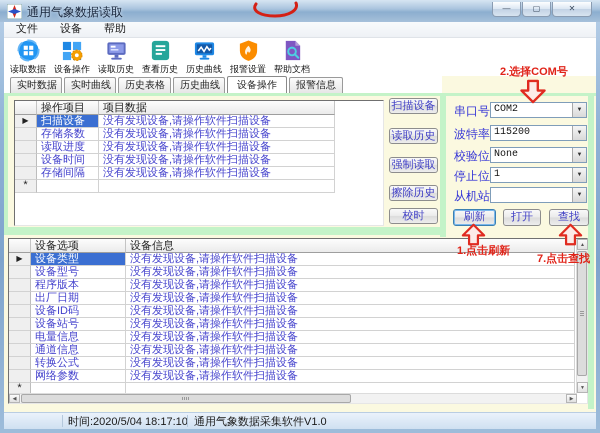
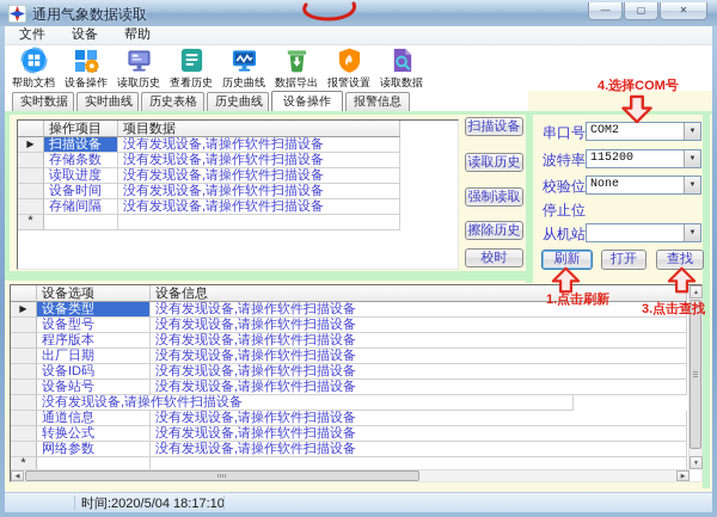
  通用气象数据读取
  —
  ▢
  ✕
  文件
  设备
  帮助
- 读取数据
+ 帮助文档
  设备操作
  读取历史
  查看历史
  历史曲线
+ 数据导出
  报警设置
- 帮助文档
+ 读取数据
  实时数据
  实时曲线
  历史表格
  历史曲线
  设备操作
  报警信息
  操作项目
  项目数据
  ▶
  扫描设备
  没有发现设备,请操作软件扫描设备
  存储条数
  没有发现设备,请操作软件扫描设备
  读取进度
  没有发现设备,请操作软件扫描设备
  设备时间
  没有发现设备,请操作软件扫描设备
  存储间隔
  没有发现设备,请操作软件扫描设备
  *
  扫描设备
  读取历史
  强制读取
  擦除历史
  校时
  串口号
  COM2
  波特率
  115200
  校验位
  None
  停止位
- 1
  从机站
  刷新
  打开
  查找
  设备选项
  设备信息
  ▶
  设备类型
  没有发现设备,请操作软件扫描设备
  设备型号
  没有发现设备,请操作软件扫描设备
  程序版本
  没有发现设备,请操作软件扫描设备
  出厂日期
  没有发现设备,请操作软件扫描设备
  设备ID码
  没有发现设备,请操作软件扫描设备
  设备站号
  没有发现设备,请操作软件扫描设备
- 电量信息
  没有发现设备,请操作软件扫描设备
  通道信息
  没有发现设备,请操作软件扫描设备
  转换公式
  没有发现设备,请操作软件扫描设备
  网络参数
  没有发现设备,请操作软件扫描设备
  *
- 2.选择COM号
+ 4.选择COM号
  1.点击刷新
- 7.点击查找
+ 3.点击查找
  时间:2020/5/04 18:17:10
- 通用气象数据采集软件V1.0
